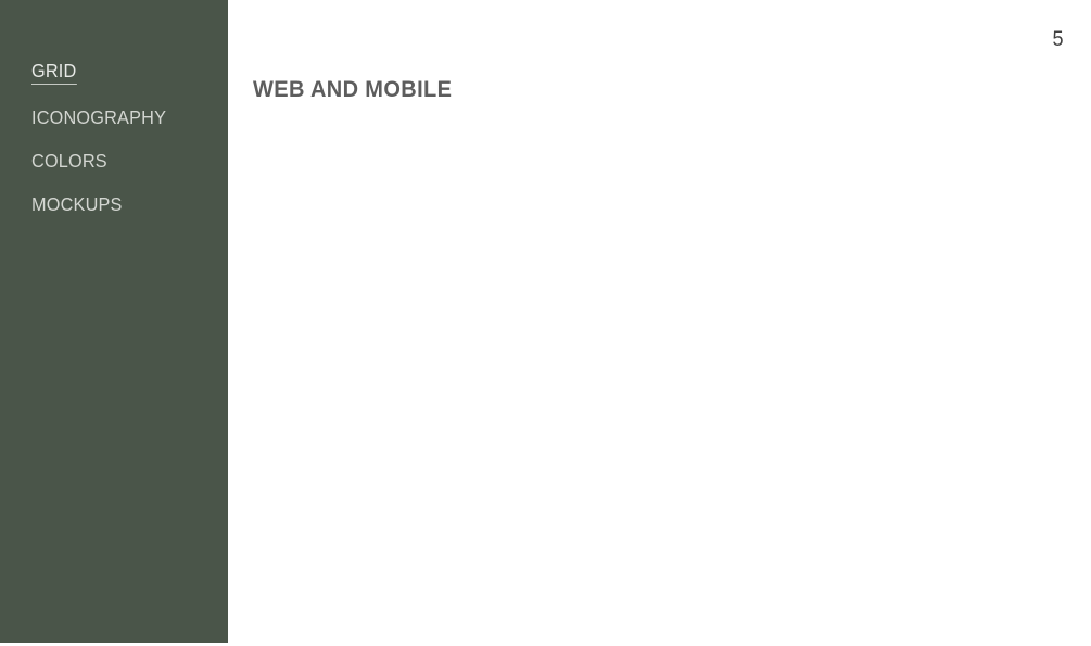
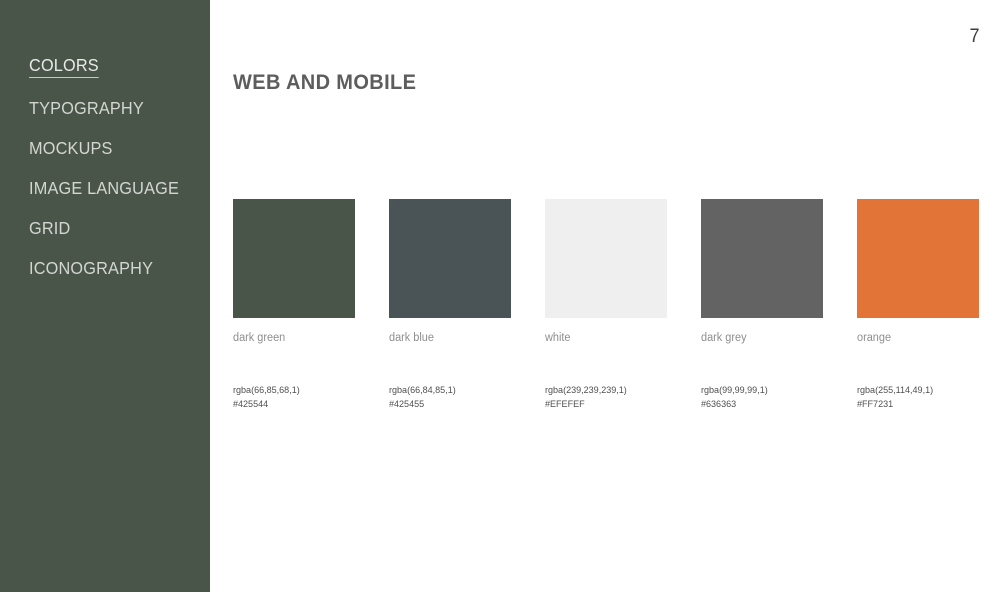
- GRID
+ COLORS
+ TYPOGRAPHY
- ICONOGRAPHY
+ MOCKUPS
+ IMAGE LANGUAGE
- COLORS
+ GRID
- MOCKUPS
+ ICONOGRAPHY
- 5
+ 7
  WEB AND MOBILE
+ dark green
+ rgba(66,85,68,1)
+ #425544
+ dark blue
+ rgba(66,84,85,1)
+ #425455
+ white
+ rgba(239,239,239,1)
+ #EFEFEF
+ dark grey
+ rgba(99,99,99,1)
+ #636363
+ orange
+ rgba(255,114,49,1)
+ #FF7231
